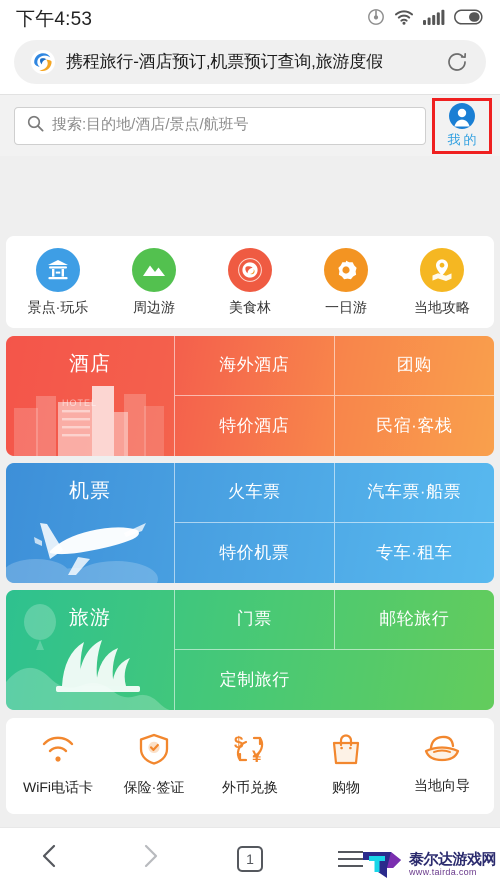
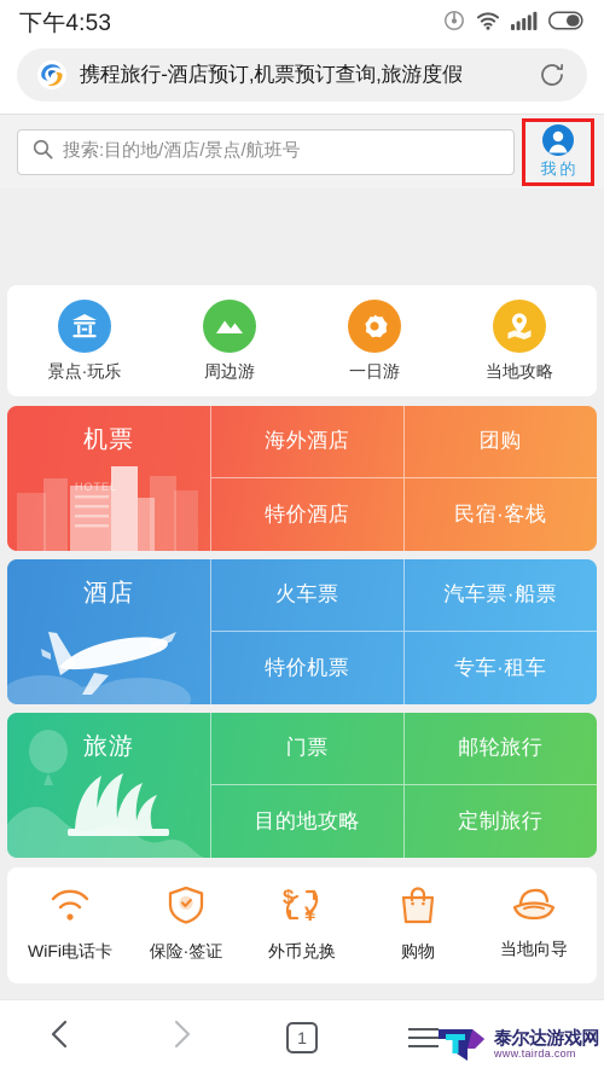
  下午4:53
  携程旅行-酒店预订,机票预订查询,旅游度假
  搜索:目的地/酒店/景点/航班号
  我的
  景点·玩乐
  周边游
- 美食林
  一日游
  当地攻略
  HOTEL
- 酒店
+ 机票
  海外酒店
  团购
  特价酒店
  民宿·客栈
- 机票
+ 酒店
  火车票
  汽车票·船票
  特价机票
  专车·租车
  旅游
  门票
  邮轮旅行
+ 目的地攻略
  定制旅行
  WiFi电话卡
  保险·签证
  $
  ¥
  外币兑换
  购物
  当地向导
  1
  泰尔达游戏网
  www.tairda.com
